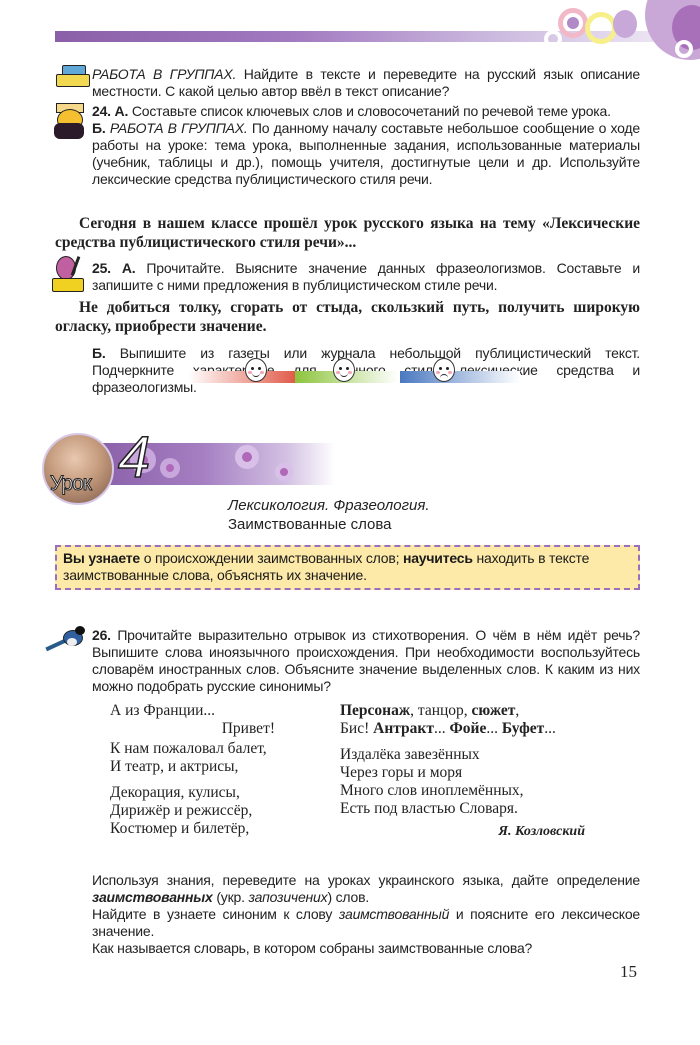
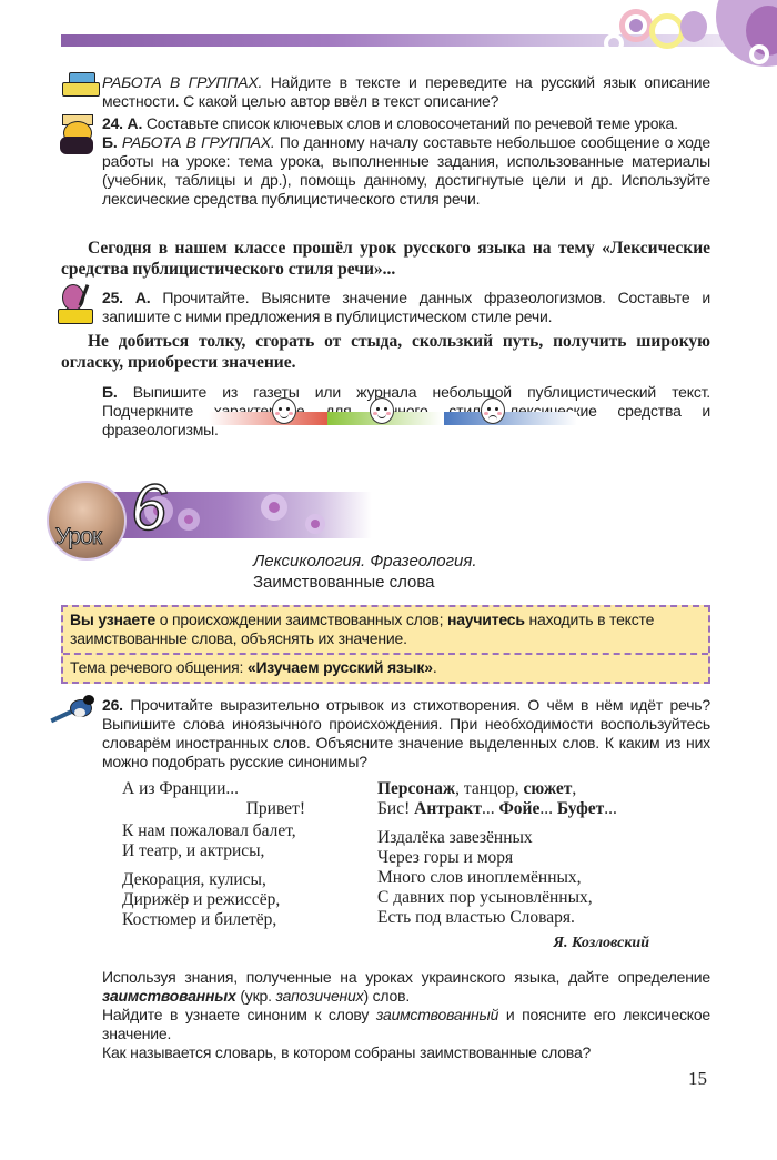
  РАБОТА В ГРУППАХ. Найдите в тексте и переведите на русский язык описание местности. С какой целью автор ввёл в текст описание?
  24. А. Составьте список ключевых слов и словосочетаний по речевой теме урока.
- Б. РАБОТА В ГРУППАХ. По данному началу составьте небольшое сообщение о ходе работы на уроке: тема урока, выполненные задания, использованные материалы (учебник, таблицы и др.), помощь учителя, достигнутые цели и др. Используйте лексические средства публицистического стиля речи.
+ Б. РАБОТА В ГРУППАХ. По данному началу составьте небольшое сообщение о ходе работы на уроке: тема урока, выполненные задания, использованные материалы (учебник, таблицы и др.), помощь данному, достигнутые цели и др. Используйте лексические средства публицистического стиля речи.
  Сегодня в нашем классе прошёл урок русского языка на тему «Лексические средства публицистического стиля речи»...
  25. А. Прочитайте. Выясните значение данных фразеологизмов. Составьте и запишите с ними предложения в публицистическом стиле речи.
  Не добиться толку, сгорать от стыда, скользкий путь, получить широкую огласку, приобрести значение.
  Б. Выпишите из газеты или журнала небольшой публицистический текст. Подчеркните характее дляного стил лексические средства и фразеологизмы.
  Урок
- 4
+ 6
  Лексикология. Фразеология.
  Заимствованные слова
  Вы узнаете о происхождении заимствованных слов; научитесь находить в тексте заимствованные слова, объяснять их значение.
+ Тема речевого общения: «Изучаем русский язык».
  26. Прочитайте выразительно отрывок из стихотворения. О чём в нём идёт речь? Выпишите слова иноязычного происхождения. При необходимости воспользуйтесь словарём иностранных слов. Объясните значение выделенных слов. К каким из них можно подобрать русские синонимы?
  А из Франции...
  Привет!
  К нам пожаловал балет,
  И театр, и актрисы,
  Декорация, кулисы,
  Дирижёр и режиссёр,
  Костюмер и билетёр,
  Персонаж, танцор, сюжет,
  Бис! Антракт... Фойе... Буфет...
  Издалёка завезённых
  Через горы и моря
  Много слов иноплемённых,
+ С давних пор усыновлённых,
  Есть под властью Словаря.
  Я. Козловский
- Используя знания, переведите на уроках украинского языка, дайте определение заимствованных (укр. запозичених) слов.
+ Используя знания, полученные на уроках украинского языка, дайте определение заимствованных (укр. запозичених) слов.
  Найдите в узнаете синоним к слову заимствованный и поясните его лексическое значение.
  Как называется словарь, в котором собраны заимствованные слова?
  15
